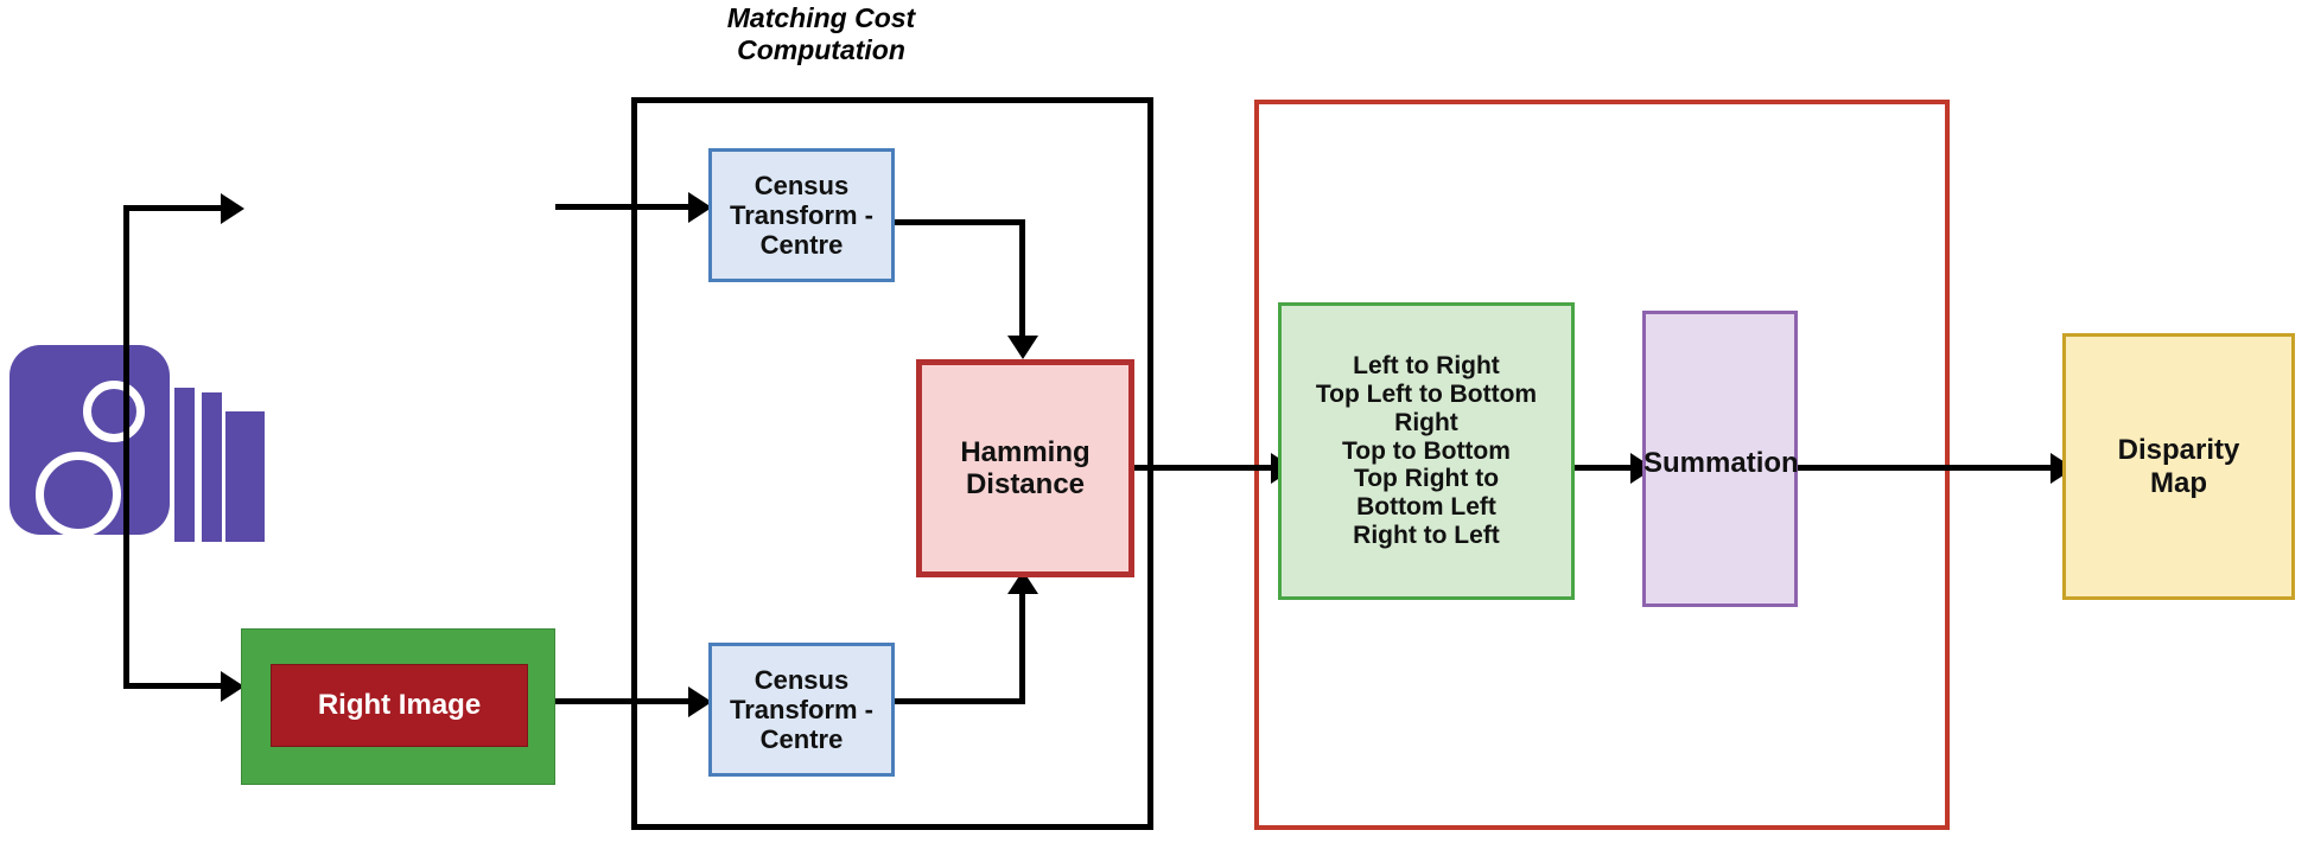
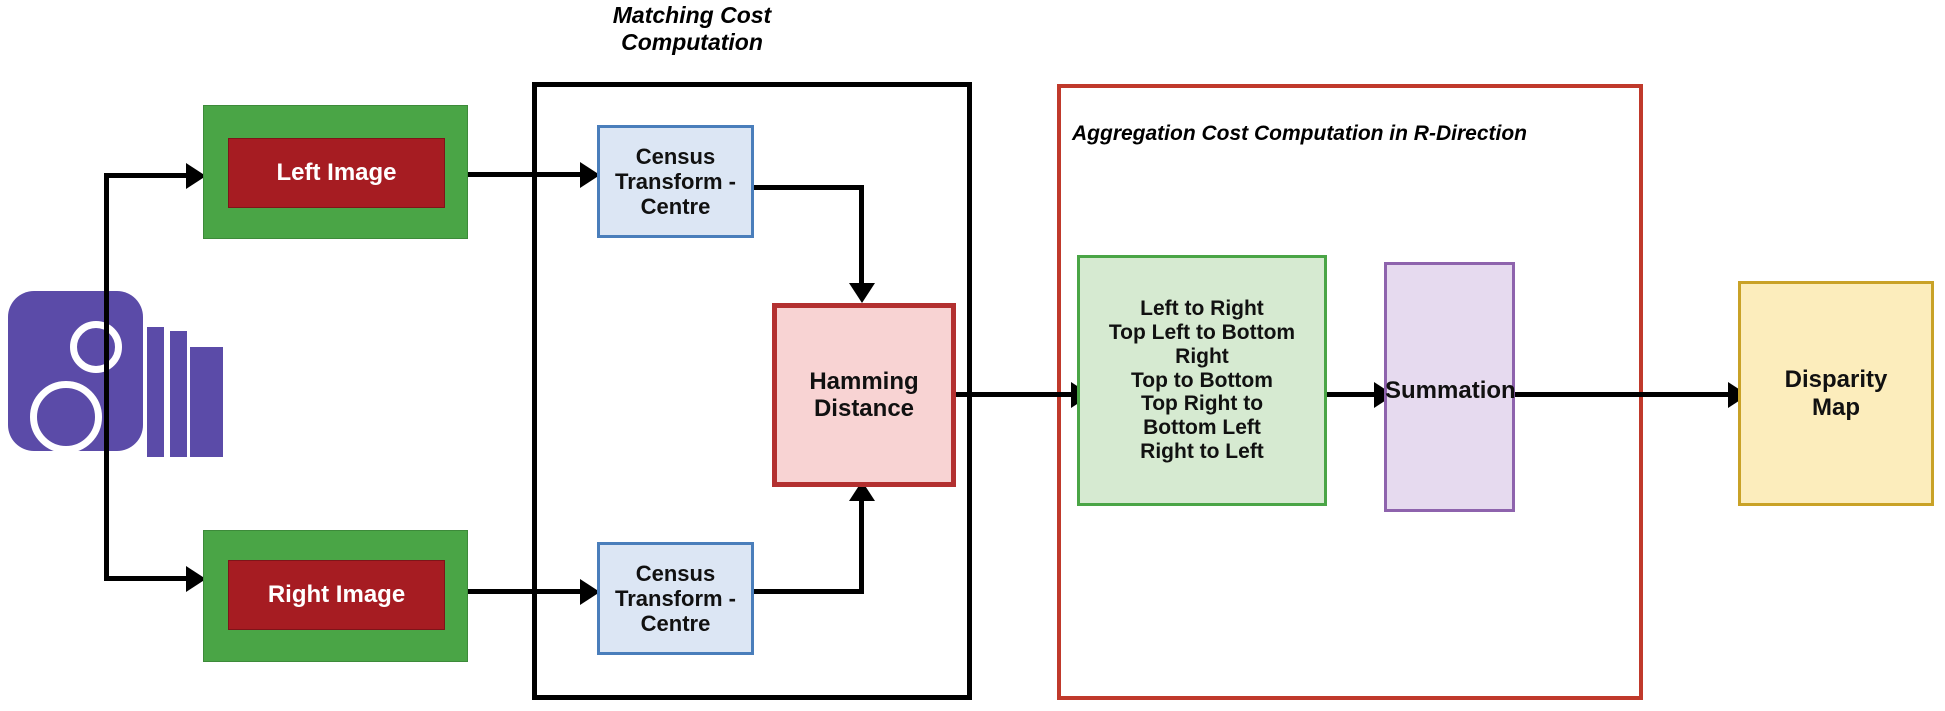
  Matching Cost
  Computation
+ Aggregation Cost Computation in R-Direction
+ Left Image
  Right Image
  Census
  Transform -
  Centre
  Census
  Transform -
  Centre
  Hamming
  Distance
  Left to Right
  Top Left to Bottom
  Right
  Top to Bottom
  Top Right to
  Bottom Left
  Right to Left
  Summation
  Disparity
  Map
